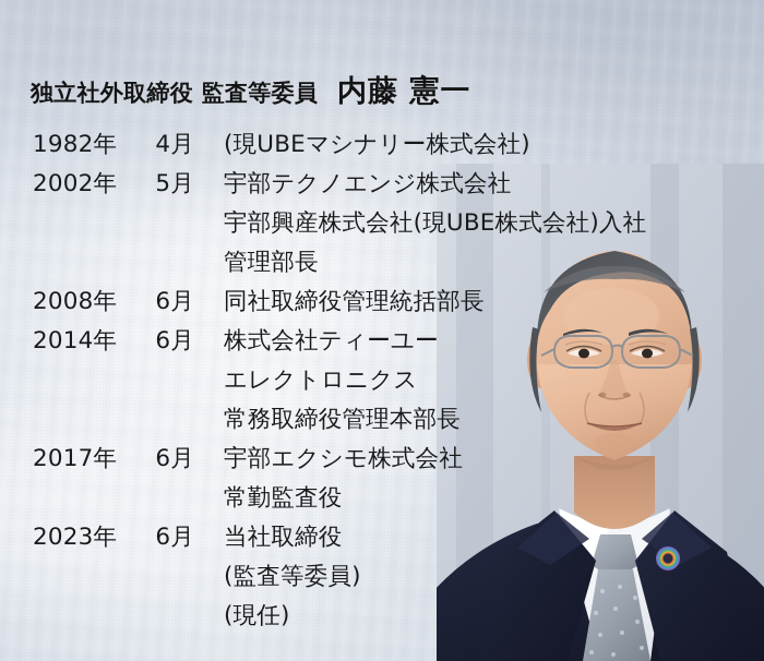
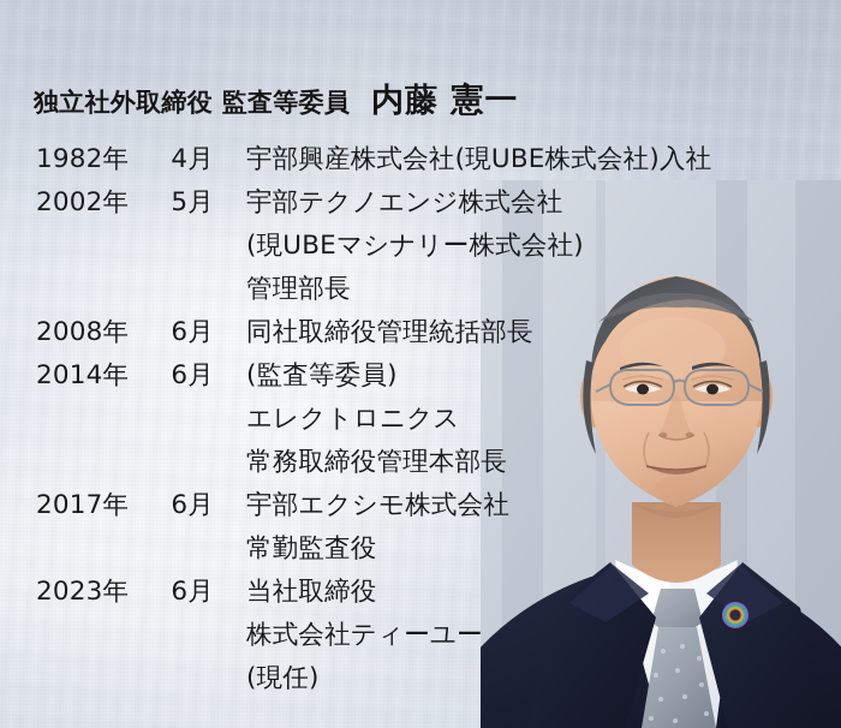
  独立社外取締役 監査等委員 内藤 憲一
  1982年
  4月
- (現UBEマシナリー株式会社)
+ 宇部興産株式会社(現UBE株式会社)入社
  2002年
  5月
  宇部テクノエンジ株式会社
- 宇部興産株式会社(現UBE株式会社)入社
+ (現UBEマシナリー株式会社)
  管理部長
  2008年
  6月
  同社取締役管理統括部長
  2014年
  6月
- 株式会社ティーユー
+ (監査等委員)
  エレクトロニクス
  常務取締役管理本部長
  2017年
  6月
  宇部エクシモ株式会社
  常勤監査役
  2023年
  6月
  当社取締役
- (監査等委員)
+ 株式会社ティーユー
  (現任)
